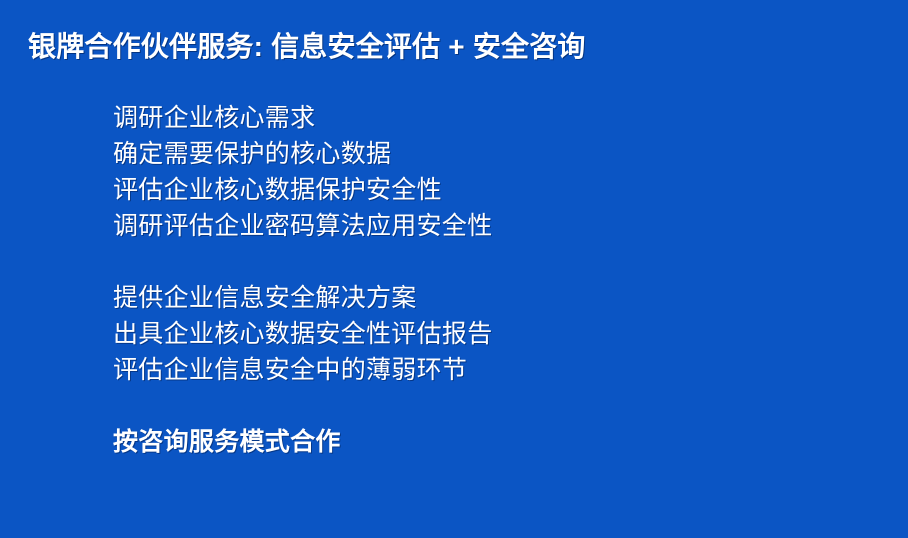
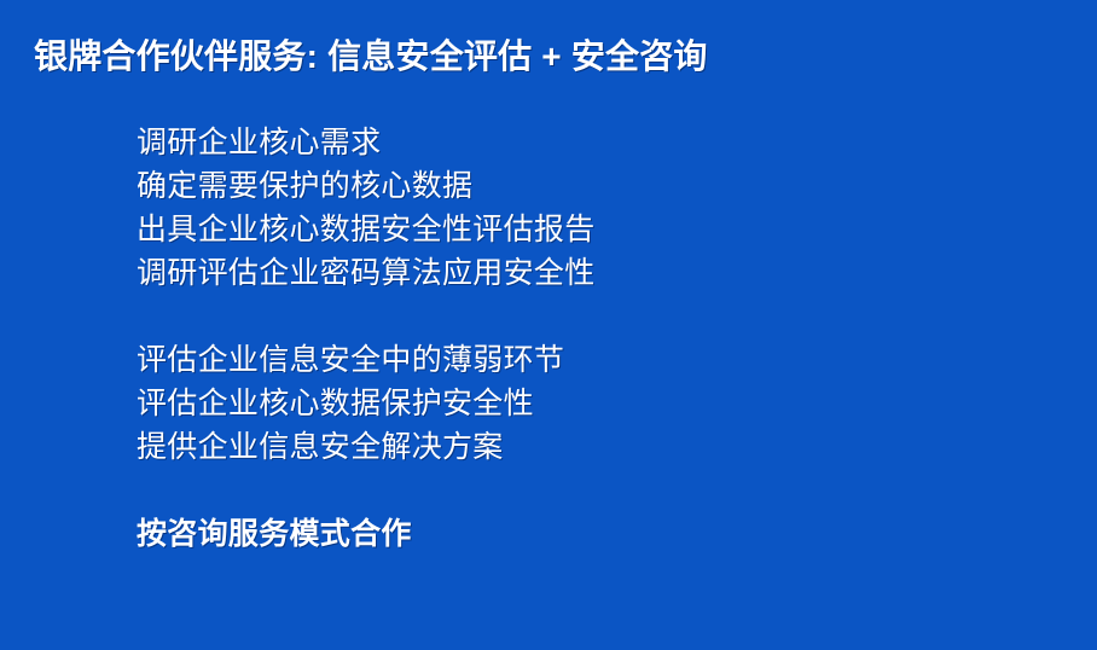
  银牌合作伙伴服务: 信息安全评估 + 安全咨询
  调研企业核心需求
  确定需要保护的核心数据
- 评估企业核心数据保护安全性
+ 出具企业核心数据安全性评估报告
  调研评估企业密码算法应用安全性
- 提供企业信息安全解决方案
+ 评估企业信息安全中的薄弱环节
- 出具企业核心数据安全性评估报告
+ 评估企业核心数据保护安全性
- 评估企业信息安全中的薄弱环节
+ 提供企业信息安全解决方案
  按咨询服务模式合作
